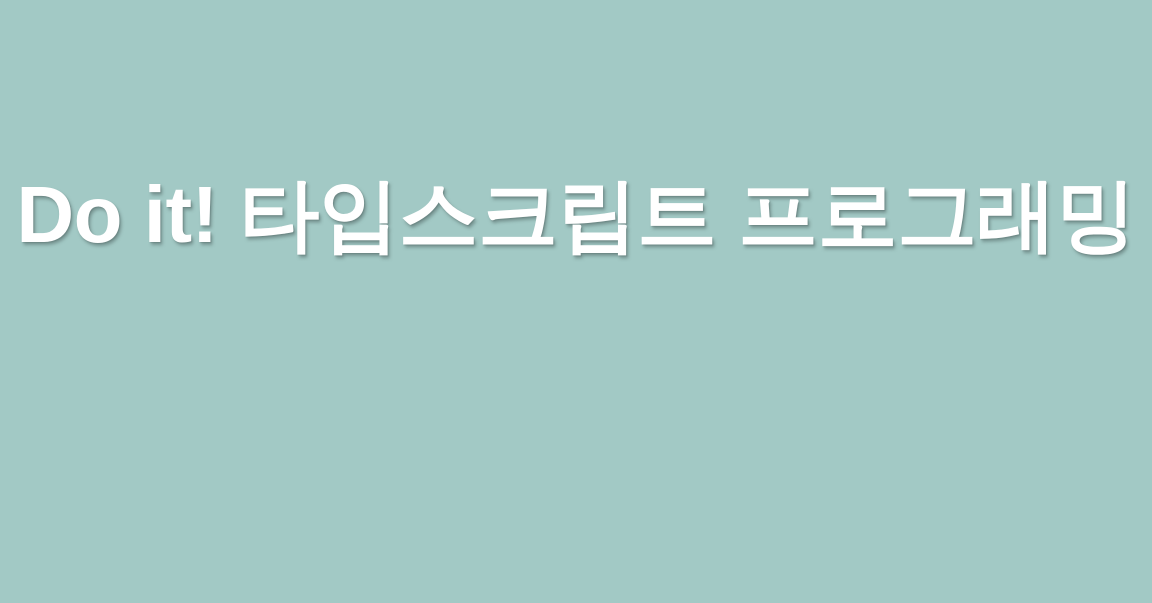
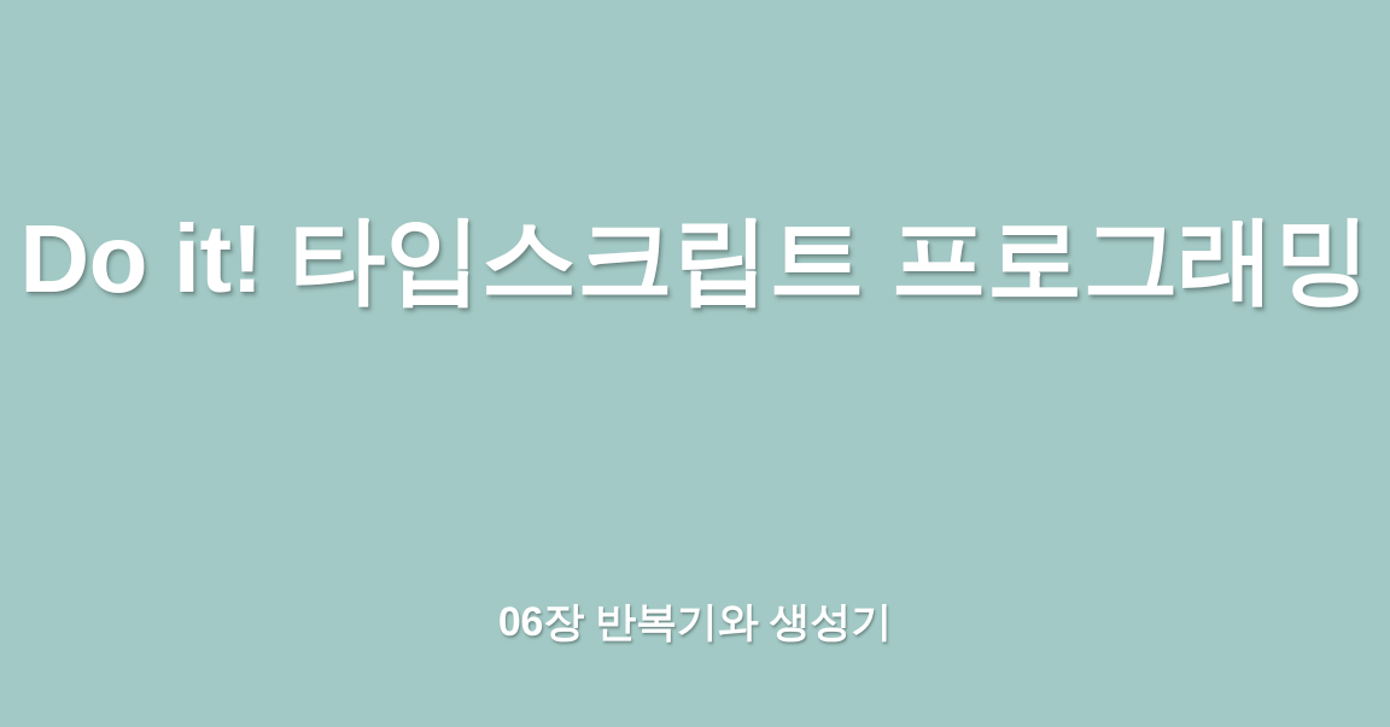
  Do it! 타입스크립트 프로그래밍
+ 06장 반복기와 생성기
